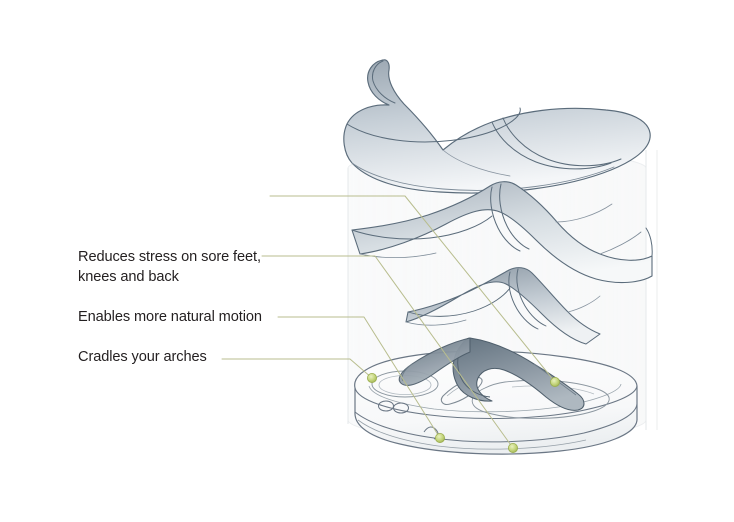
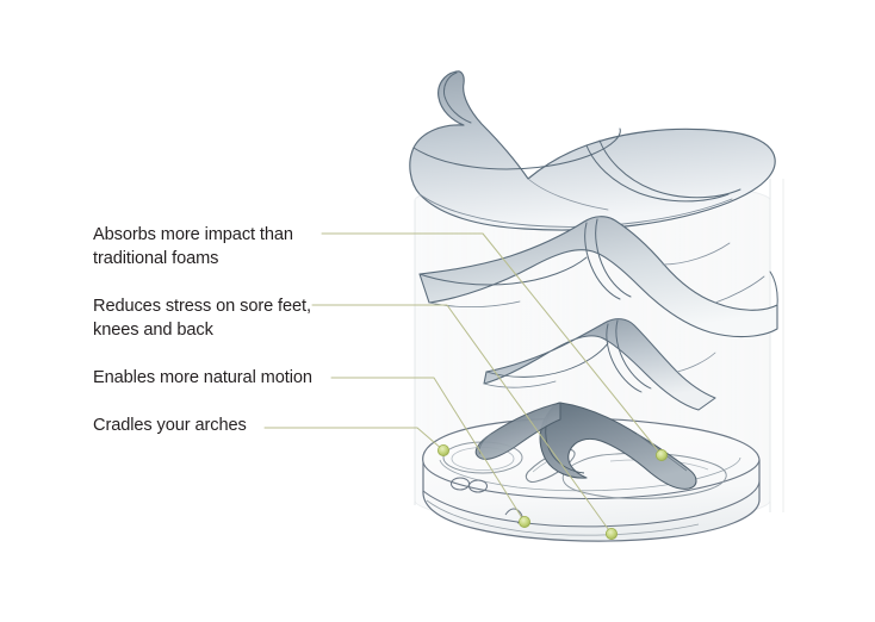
+ Absorbs more impact than
+ traditional foams
  Reduces stress on sore feet,
  knees and back
  Enables more natural motion
  Cradles your arches
